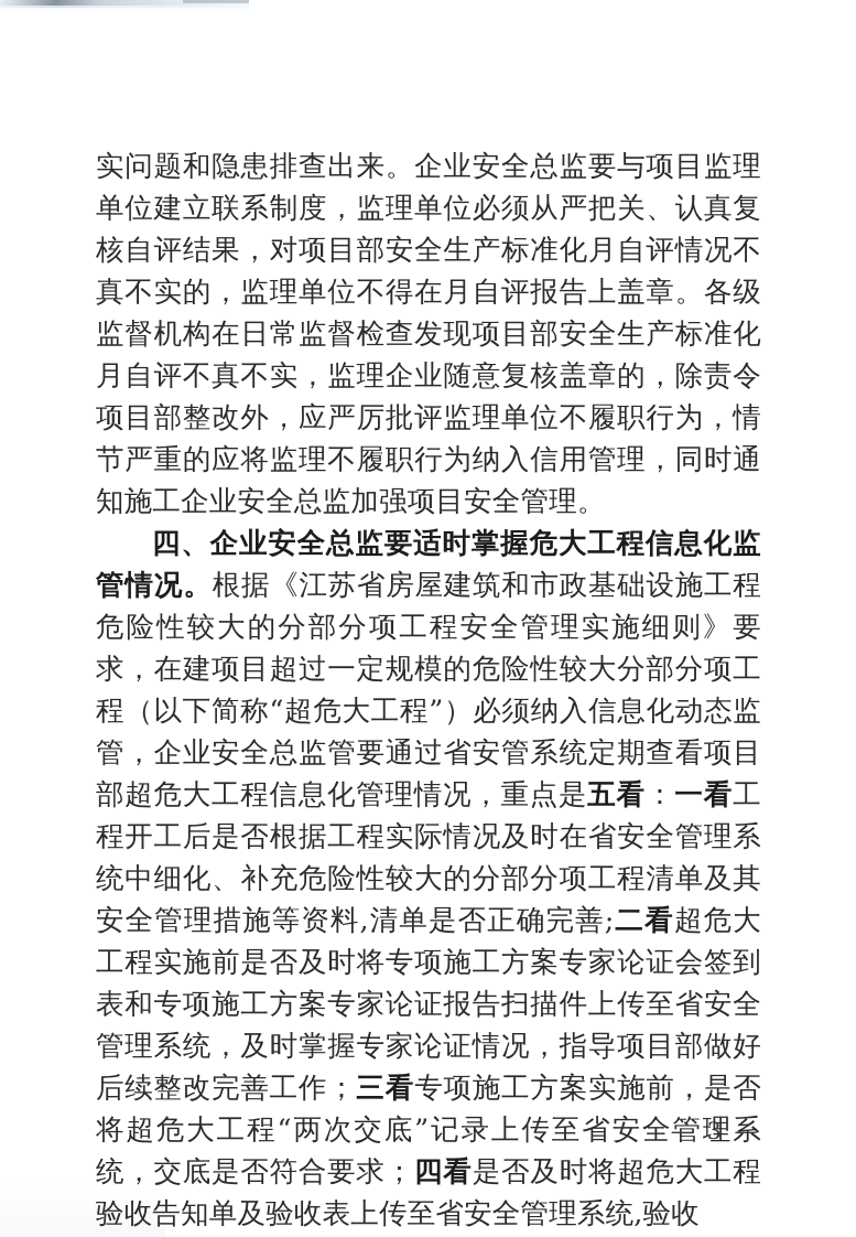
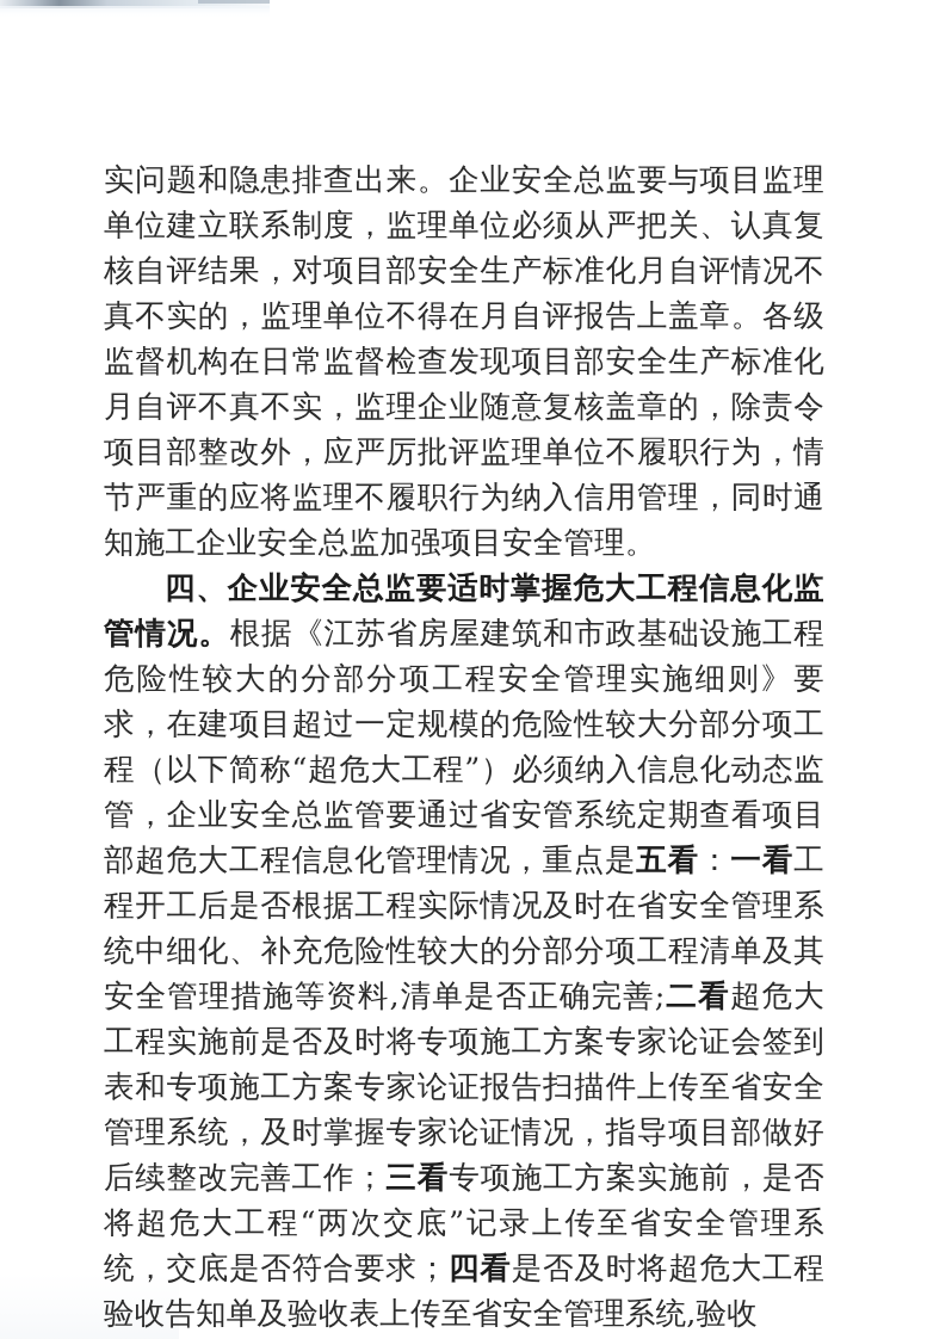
  实问题和隐患排查出来。企业安全总监要与项目监理单位建立联系制度，监理单位必须从严把关、认真复核自评结果，对项目部安全生产标准化月自评情况不真不实的，监理单位不得在月自评报告上盖章。各级监督机构在日常监督检查发现项目部安全生产标准化月自评不真不实，监理企业随意复核盖章的，除责令项目部整改外，应严厉批评监理单位不履职行为，情节严重的应将监理不履职行为纳入信用管理，同时通知施工企业安全总监加强项目安全管理。
  四、企业安全总监要适时掌握危大工程信息化监管情况。根据《江苏省房屋建筑和市政基础设施工程危险性较大的分部分项工程安全管理实施细则》要求，在建项目超过一定规模的危险性较大分部分项工程（以下简称“超危大工程”）必须纳入信息化动态监管，企业安全总监管要通过省安管系统定期查看项目部超危大工程信息化管理情况，重点是五看：一看工程开工后是否根据工程实际情况及时在省安全管理系统中细化、补充危险性较大的分部分项工程清单及其安全管理措施等资料,清单是否正确完善;二看超危大工程实施前是否及时将专项施工方案专家论证会签到表和专项施工方案专家论证报告扫描件上传至省安全管理系统，及时掌握专家论证情况，指导项目部做好后续整改完善工作；三看专项施工方案实施前，是否将超危大工程“两次交底”记录上传至省安全管理系统，交底是否符合要求；四看是否及时将超危大工程验收告知单及验收表上传至省安全管理系统,验收
- — 3 —
